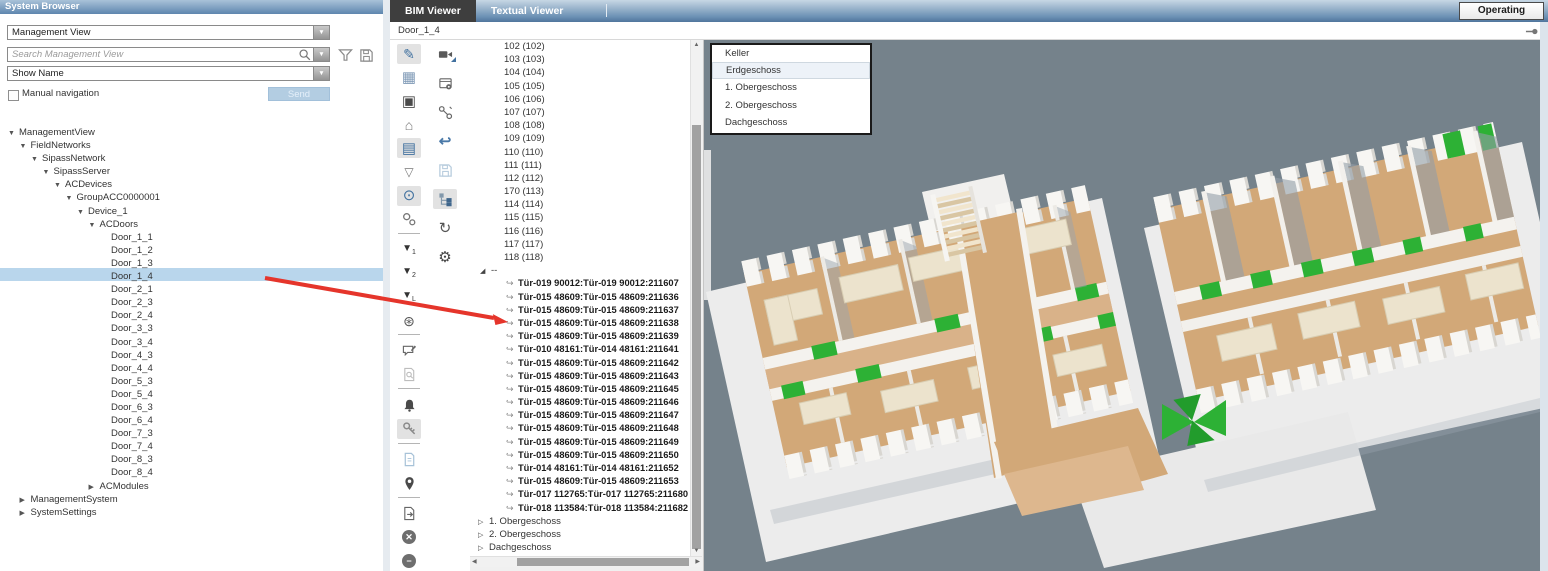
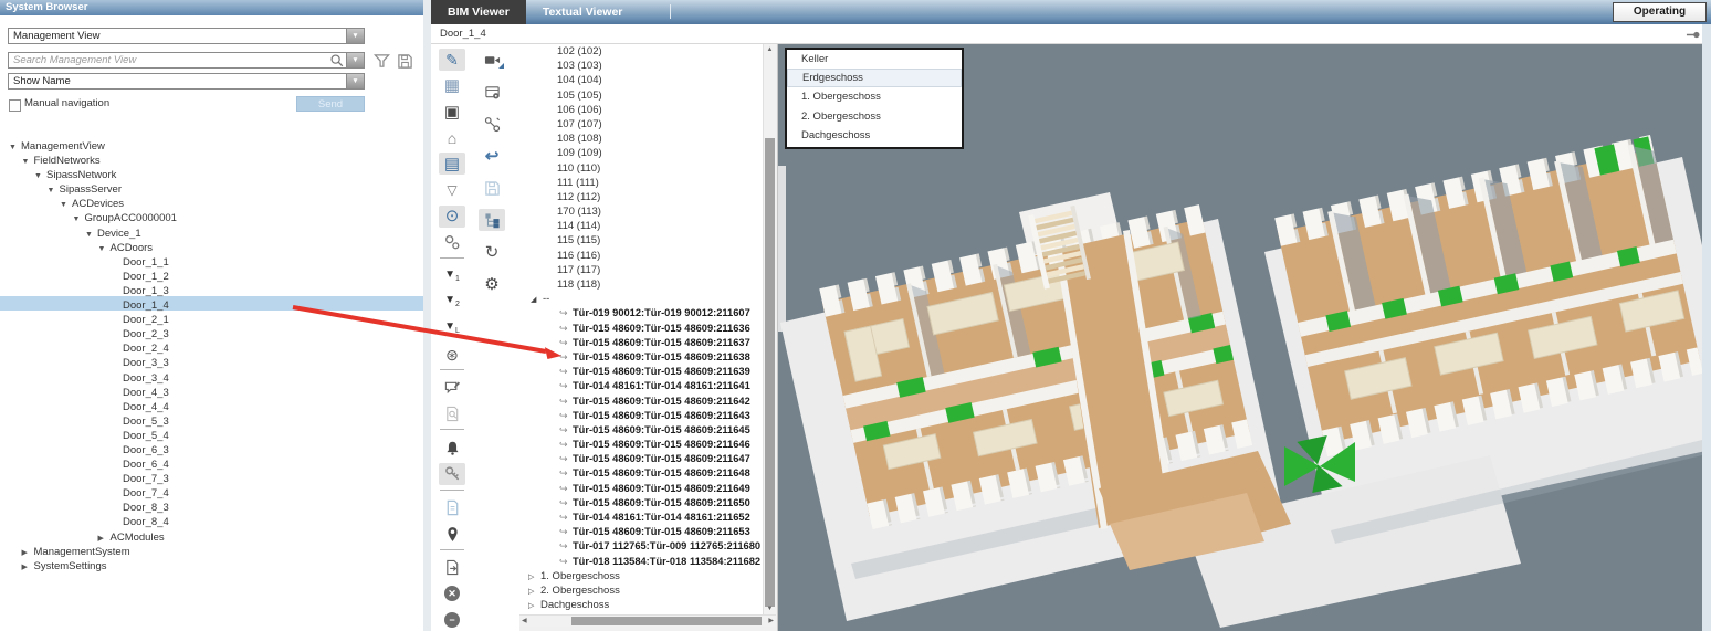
  System Browser
  Management View
  Search Management View
  Show Name
  Manual navigation
  Send
  ManagementView
  FieldNetworks
  SipassNetwork
  SipassServer
  ACDevices
  GroupACC0000001
  Device_1
  ACDoors
  Door_1_1
  Door_1_2
  Door_1_3
  Door_1_4
  Door_2_1
  Door_2_3
  Door_2_4
  Door_3_3
  Door_3_4
  Door_4_3
  Door_4_4
  Door_5_3
  Door_5_4
  Door_6_3
  Door_6_4
  Door_7_3
  Door_7_4
  Door_8_3
  Door_8_4
  ACModules
  ManagementSystem
  SystemSettings
  BIM Viewer
  Textual Viewer
  Operating
  Door_1_4
  ✎
  ▦
  ▣
  ⌂
  ▤
  ▽
  ⊙
  ⊛
  ✕
  −
  ↩
  ↻
  ⚙
  102 (102)
  103 (103)
  104 (104)
  105 (105)
  106 (106)
  107 (107)
  108 (108)
  109 (109)
  110 (110)
  111 (111)
  112 (112)
  170 (113)
  114 (114)
  115 (115)
  116 (116)
  117 (117)
  118 (118)
  ↪ Tür-019 90012:Tür-019 90012:211607
  ↪ Tür-015 48609:Tür-015 48609:211636
  ↪ Tür-015 48609:Tür-015 48609:211637
  ↪ Tür-015 48609:Tür-015 48609:211638
  ↪ Tür-015 48609:Tür-015 48609:211639
- ↪ Tür-010 48161:Tür-014 48161:211641
+ ↪ Tür-014 48161:Tür-014 48161:211641
  ↪ Tür-015 48609:Tür-015 48609:211642
  ↪ Tür-015 48609:Tür-015 48609:211643
  ↪ Tür-015 48609:Tür-015 48609:211645
  ↪ Tür-015 48609:Tür-015 48609:211646
  ↪ Tür-015 48609:Tür-015 48609:211647
  ↪ Tür-015 48609:Tür-015 48609:211648
  ↪ Tür-015 48609:Tür-015 48609:211649
  ↪ Tür-015 48609:Tür-015 48609:211650
  ↪ Tür-014 48161:Tür-014 48161:211652
  ↪ Tür-015 48609:Tür-015 48609:211653
- ↪ Tür-017 112765:Tür-017 112765:211680
+ ↪ Tür-017 112765:Tür-009 112765:211680
  ↪ Tür-018 113584:Tür-018 113584:211682
  1. Obergeschoss
  2. Obergeschoss
  Dachgeschoss
  Keller
  Erdgeschoss
  1. Obergeschoss
  2. Obergeschoss
  Dachgeschoss
